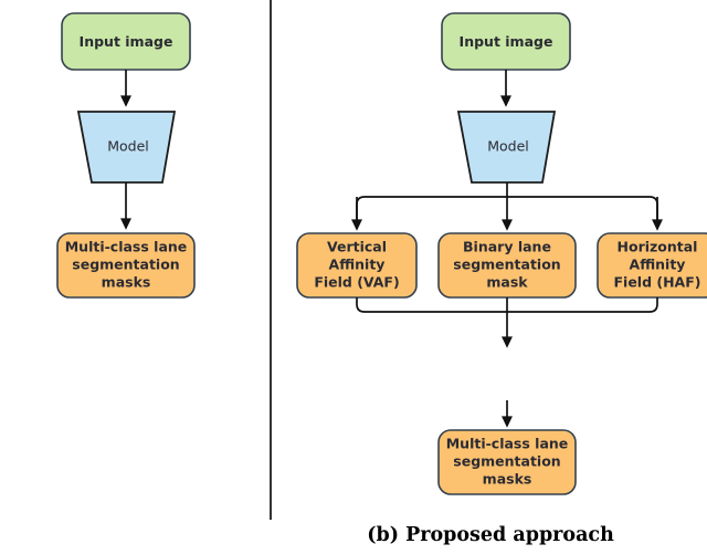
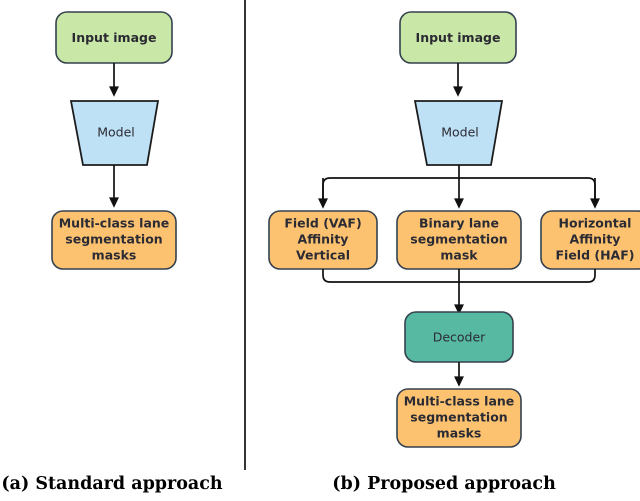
  Input image
  Model
  Multi-class lane
  segmentation
  masks
+ (a) Standard approach
  Input image
  Model
- Vertical
+ Field (VAF)
  Affinity
- Field (VAF)
+ Vertical
  Binary lane
  segmentation
  mask
  Horizontal
  Affinity
  Field (HAF)
+ Decoder
  Multi-class lane
  segmentation
  masks
  (b) Proposed approach
